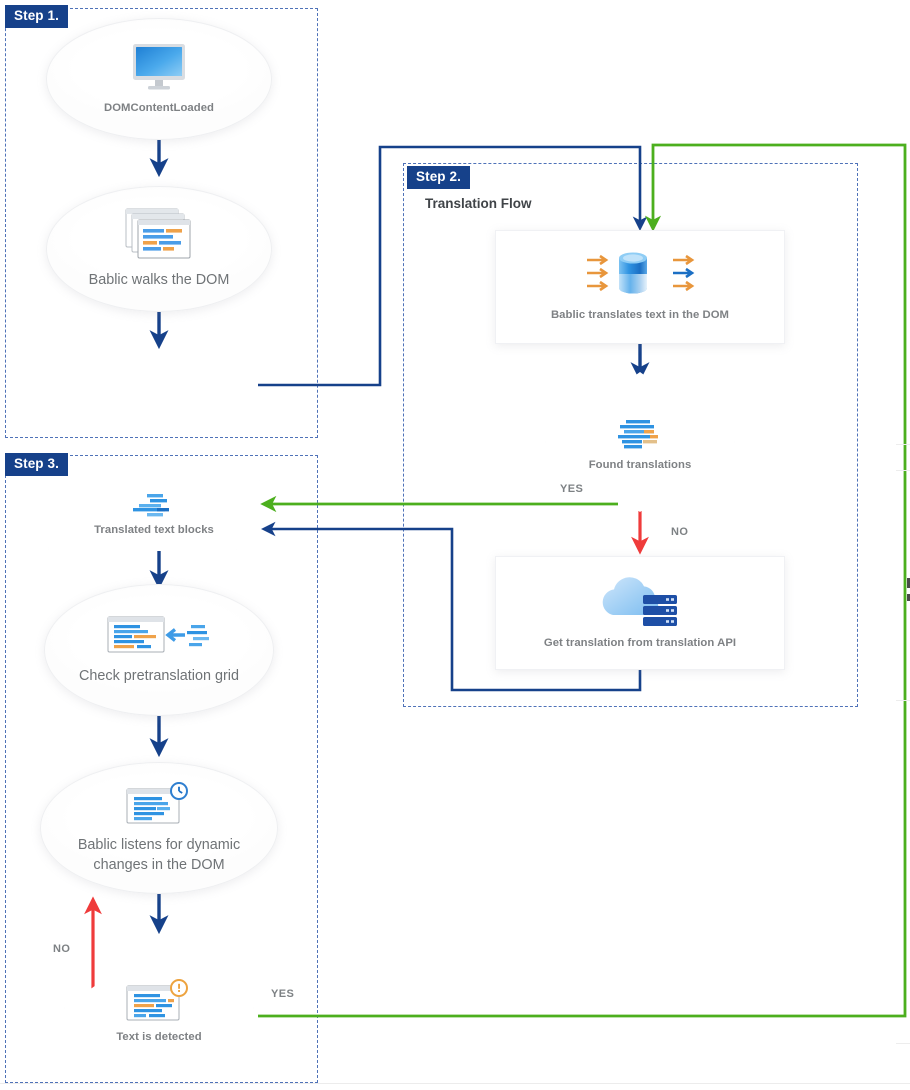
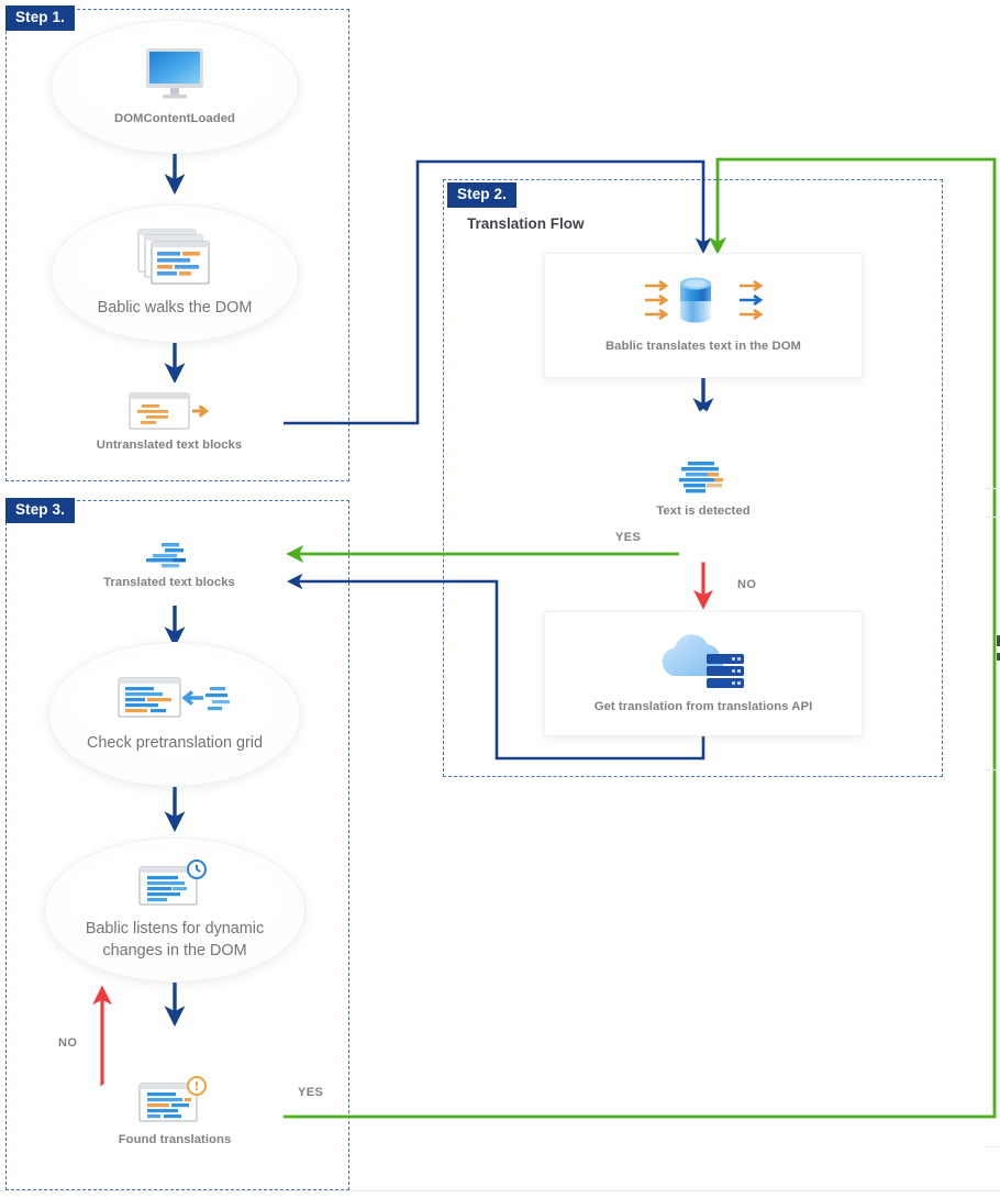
  Step 1.
  Step 2.
  Translation Flow
  Step 3.
  YES
  NO
  YES
  NO
  DOMContentLoaded
  Bablic walks the DOM
+ Untranslated text blocks
  Bablic translates text in the DOM
- Found translations
+ Text is detected
- Get translation from translation API
+ Get translation from translations API
  Translated text blocks
  Check pretranslation grid
  Bablic listens for dynamic changes in the DOM
- Text is detected
+ Found translations
